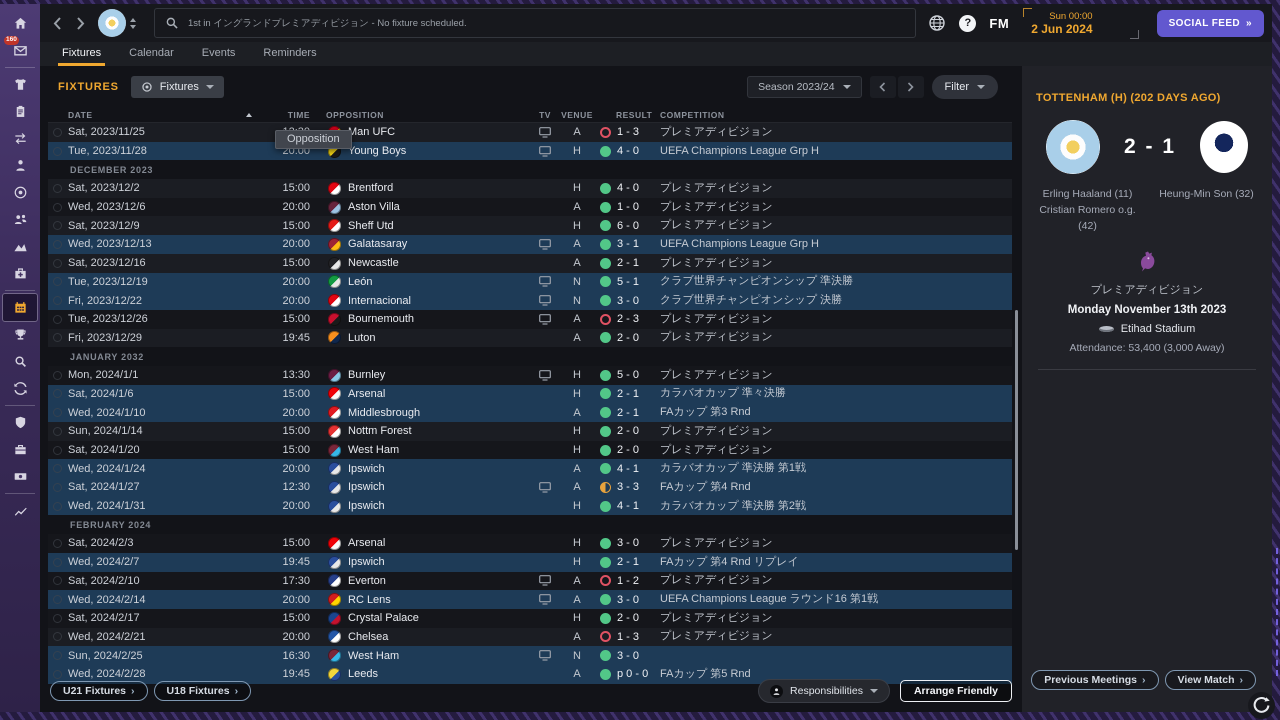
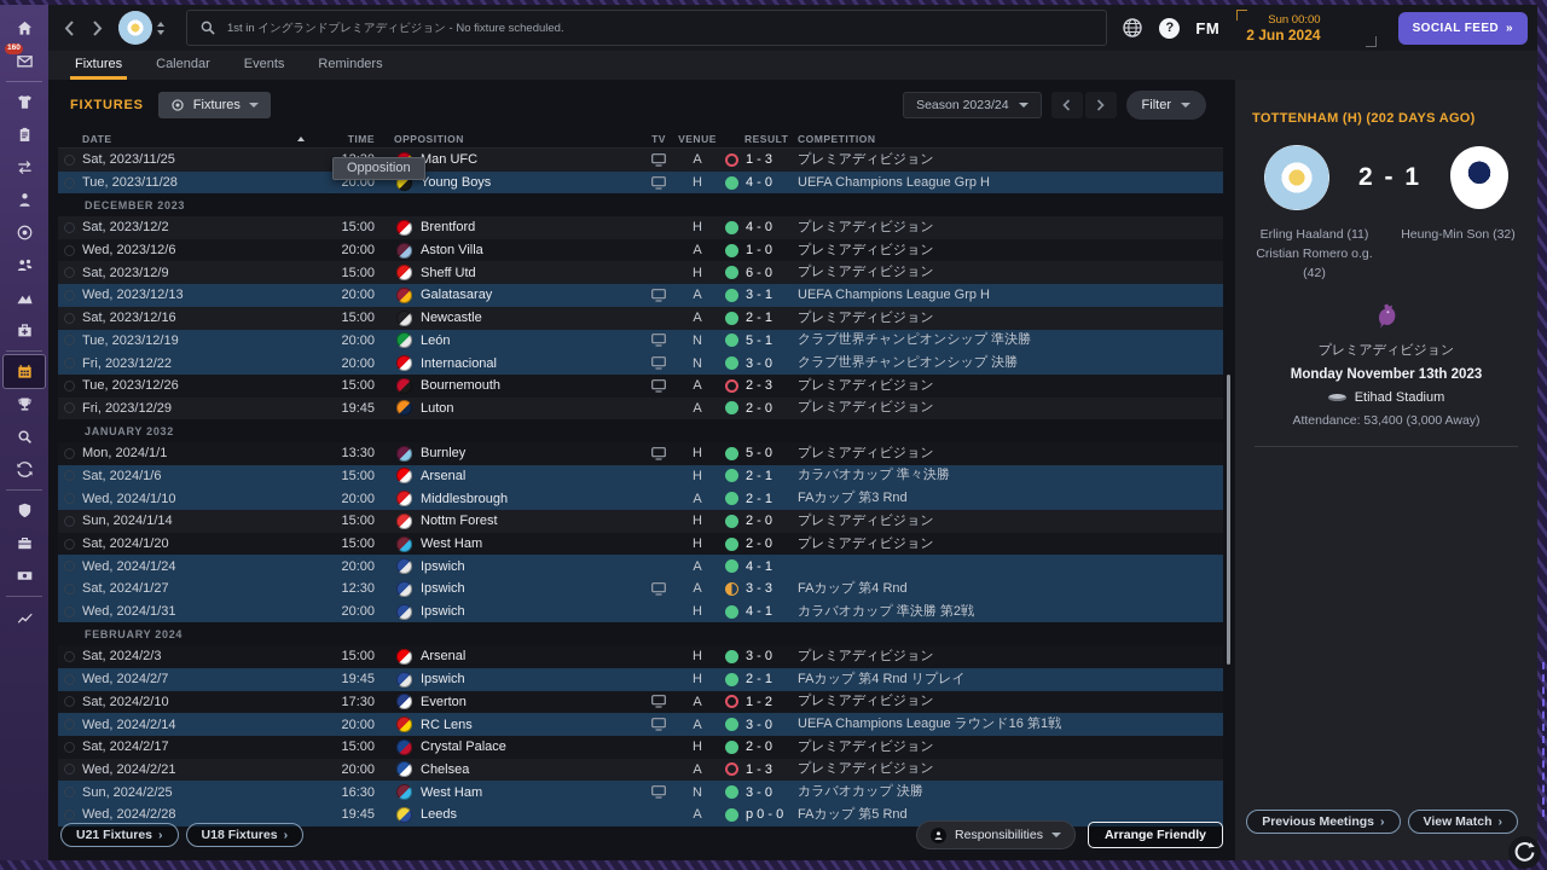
  1st in イングランドプレミアディビジョン - No fixture scheduled.
  ?
  FM
  Sun 00:00
  2 Jun 2024
  SOCIAL FEED
  »
  Fixtures
  Calendar
  Events
  Reminders
  FIXTURES
  Fixtures
  Season 2023/24
  Filter
  DATE
  TIME
  OPPOSITION
  TV
  VENUE
  RESULT
  COMPETITION
  Sat, 2023/11/25
  Man UFC
  A
  1 - 3
  プレミアディビジョン
  Tue, 2023/11/28
  20:00
  Young Boys
  H
  4 - 0
  UEFA Champions League Grp H
  DECEMBER 2023
  Sat, 2023/12/2
  15:00
  Brentford
  H
  4 - 0
  プレミアディビジョン
  Wed, 2023/12/6
  20:00
  Aston Villa
  A
  1 - 0
  プレミアディビジョン
  Sat, 2023/12/9
  15:00
  Sheff Utd
  H
  6 - 0
  プレミアディビジョン
  Wed, 2023/12/13
  20:00
  Galatasaray
  A
  3 - 1
  UEFA Champions League Grp H
  Sat, 2023/12/16
  15:00
  Newcastle
  A
  2 - 1
  プレミアディビジョン
  Tue, 2023/12/19
  20:00
  León
  N
  5 - 1
  クラブ世界チャンピオンシップ 準決勝
  Fri, 2023/12/22
  20:00
  Internacional
  N
  3 - 0
  クラブ世界チャンピオンシップ 決勝
  Tue, 2023/12/26
  15:00
  Bournemouth
  A
  2 - 3
  プレミアディビジョン
  Fri, 2023/12/29
  19:45
  Luton
  A
  2 - 0
  プレミアディビジョン
  JANUARY 2032
  Mon, 2024/1/1
  13:30
  Burnley
  H
  5 - 0
  プレミアディビジョン
  Sat, 2024/1/6
  15:00
  Arsenal
  H
  2 - 1
  カラバオカップ 準々決勝
  Wed, 2024/1/10
  20:00
  Middlesbrough
  A
  2 - 1
  FAカップ 第3 Rnd
  Sun, 2024/1/14
  15:00
  Nottm Forest
  H
  2 - 0
  プレミアディビジョン
  Sat, 2024/1/20
  15:00
  West Ham
  H
  2 - 0
  プレミアディビジョン
  Wed, 2024/1/24
  20:00
  Ipswich
  A
  4 - 1
- カラバオカップ 準決勝 第1戦
  Sat, 2024/1/27
  12:30
  Ipswich
  A
  3 - 3
  FAカップ 第4 Rnd
  Wed, 2024/1/31
  20:00
  Ipswich
  H
  4 - 1
  カラバオカップ 準決勝 第2戦
  FEBRUARY 2024
  Sat, 2024/2/3
  15:00
  Arsenal
  H
  3 - 0
  プレミアディビジョン
  Wed, 2024/2/7
  19:45
  Ipswich
  H
  2 - 1
  FAカップ 第4 Rnd リプレイ
  Sat, 2024/2/10
  17:30
  Everton
  A
  1 - 2
  プレミアディビジョン
  Wed, 2024/2/14
  20:00
  RC Lens
  A
  3 - 0
  UEFA Champions League ラウンド16 第1戦
  Sat, 2024/2/17
  15:00
  Crystal Palace
  H
  2 - 0
  プレミアディビジョン
  Wed, 2024/2/21
  20:00
  Chelsea
  A
  1 - 3
  プレミアディビジョン
  Sun, 2024/2/25
  16:30
  West Ham
  N
  3 - 0
+ カラバオカップ 決勝
  Wed, 2024/2/28
  19:45
  Leeds
  A
  p 0 - 0
  FAカップ 第5 Rnd
  Opposition
  U21 Fixtures
  ›
  U18 Fixtures
  ›
  Responsibilities
  Arrange Friendly
  TOTTENHAM (H) (202 DAYS AGO)
  2 - 1
  Erling Haaland (11)
  Cristian Romero o.g.
  (42)
  Heung-Min Son (32)
  プレミアディビジョン
  Monday November 13th 2023
  Etihad Stadium
  Attendance: 53,400 (3,000 Away)
  Previous Meetings
  ›
  View Match
  ›
